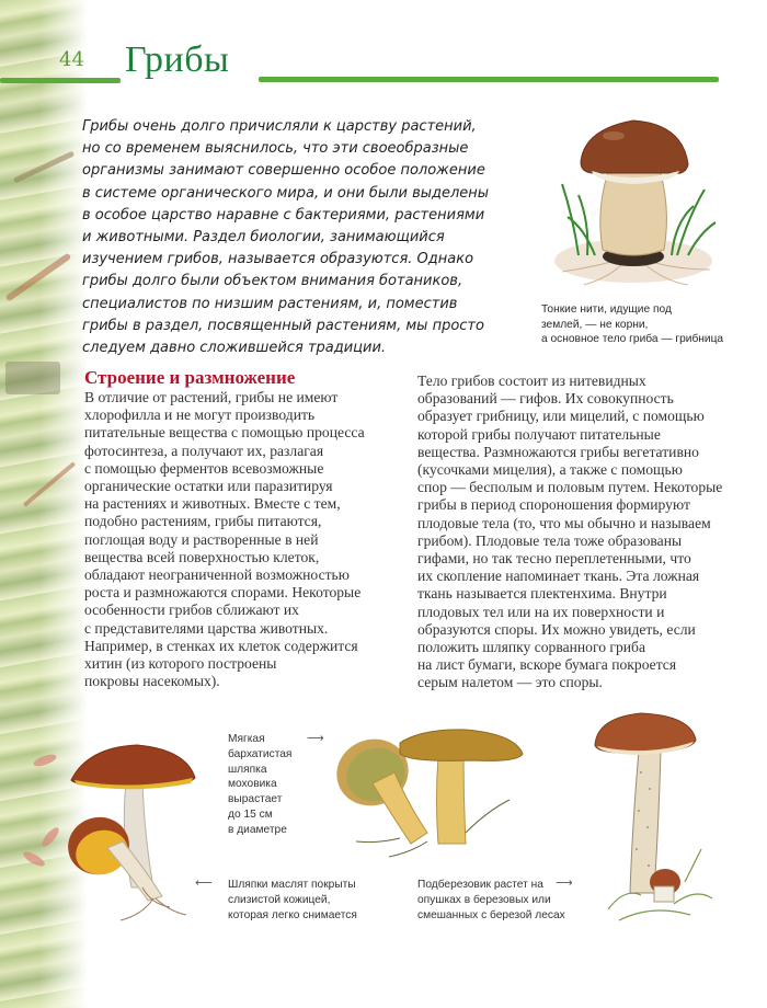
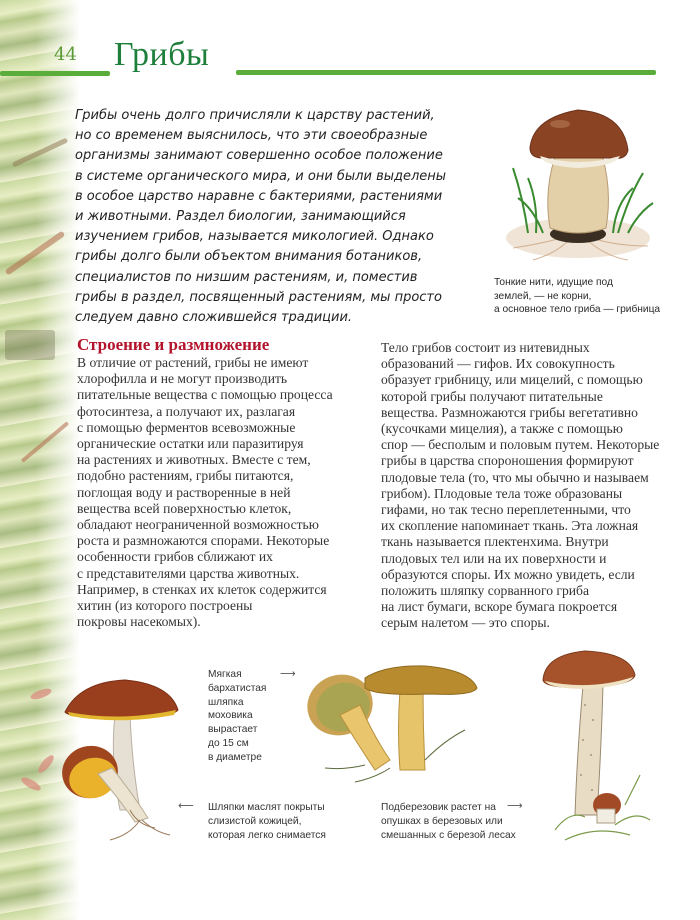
  44
  Грибы
  Грибы очень долго причисляли к царству растений,
  но со временем выяснилось, что эти своеобразные
  организмы занимают совершенно особое положение
  в системе органического мира, и они были выделены
  в особое царство наравне с бактериями, растениями
  и животными. Раздел биологии, занимающийся
- изучением грибов, называется образуются. Однако
+ изучением грибов, называется микологией. Однако
  грибы долго были объектом внимания ботаников,
  специалистов по низшим растениям, и, поместив
  грибы в раздел, посвященный растениям, мы просто
  следуем давно сложившейся традиции.
  Тонкие нити, идущие под
  землей, — не корни,
  а основное тело гриба — грибница
  Строение и размножение
  В отличие от растений, грибы не имеют
  хлорофилла и не могут производить
  питательные вещества с помощью процесса
  фотосинтеза, а получают их, разлагая
  с помощью ферментов всевозможные
  органические остатки или паразитируя
  на растениях и животных. Вместе с тем,
  подобно растениям, грибы питаются,
  поглощая воду и растворенные в ней
  вещества всей поверхностью клеток,
  обладают неограниченной возможностью
  роста и размножаются спорами. Некоторые
  особенности грибов сближают их
  с представителями царства животных.
  Например, в стенках их клеток содержится
  хитин (из которого построены
  покровы насекомых).
  Тело грибов состоит из нитевидных
  образований — гифов. Их совокупность
  образует грибницу, или мицелий, с помощью
  которой грибы получают питательные
  вещества. Размножаются грибы вегетативно
  (кусочками мицелия), а также с помощью
  спор — бесполым и половым путем. Некоторые
- грибы в период спороношения формируют
+ грибы в царства спороношения формируют
  плодовые тела (то, что мы обычно и называем
  грибом). Плодовые тела тоже образованы
  гифами, но так тесно переплетенными, что
  их скопление напоминает ткань. Эта ложная
  ткань называется плектенхима. Внутри
  плодовых тел или на их поверхности и
  образуются споры. Их можно увидеть, если
  положить шляпку сорванного гриба
  на лист бумаги, вскоре бумага покроется
  серым налетом — это споры.
  ⟵
  Шляпки маслят покрыты
  слизистой кожицей,
  которая легко снимается
  Мягкая
  бархатистая
  шляпка
  моховика
  вырастает
  до 15 см
  в диаметре
  ⟶
  Подберезовик растет на
  опушках в березовых или
  смешанных с березой лесах
  ⟶
